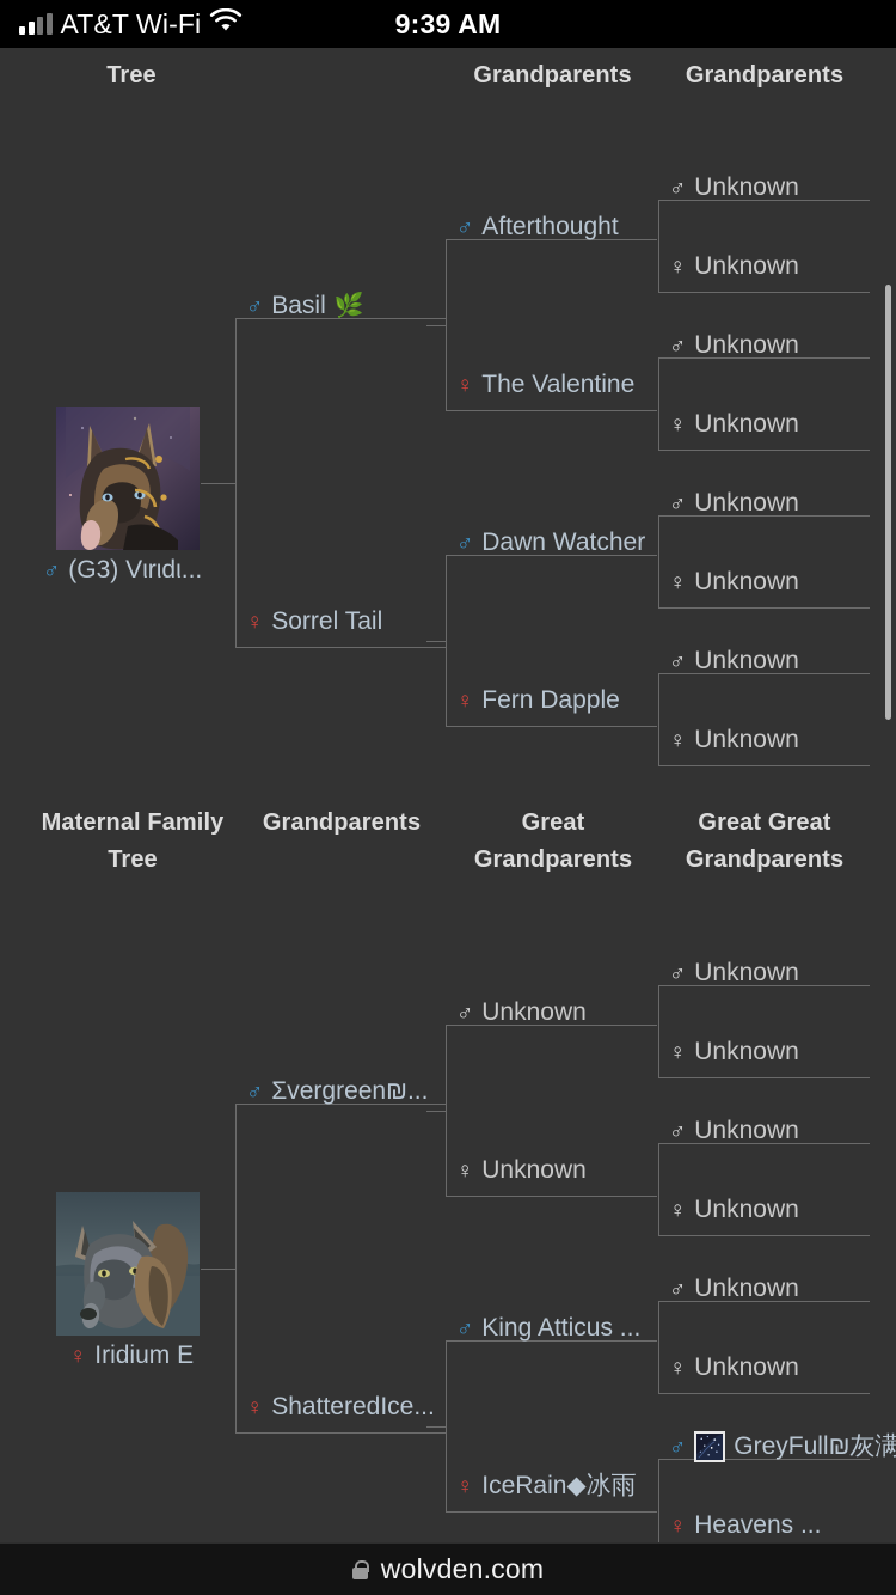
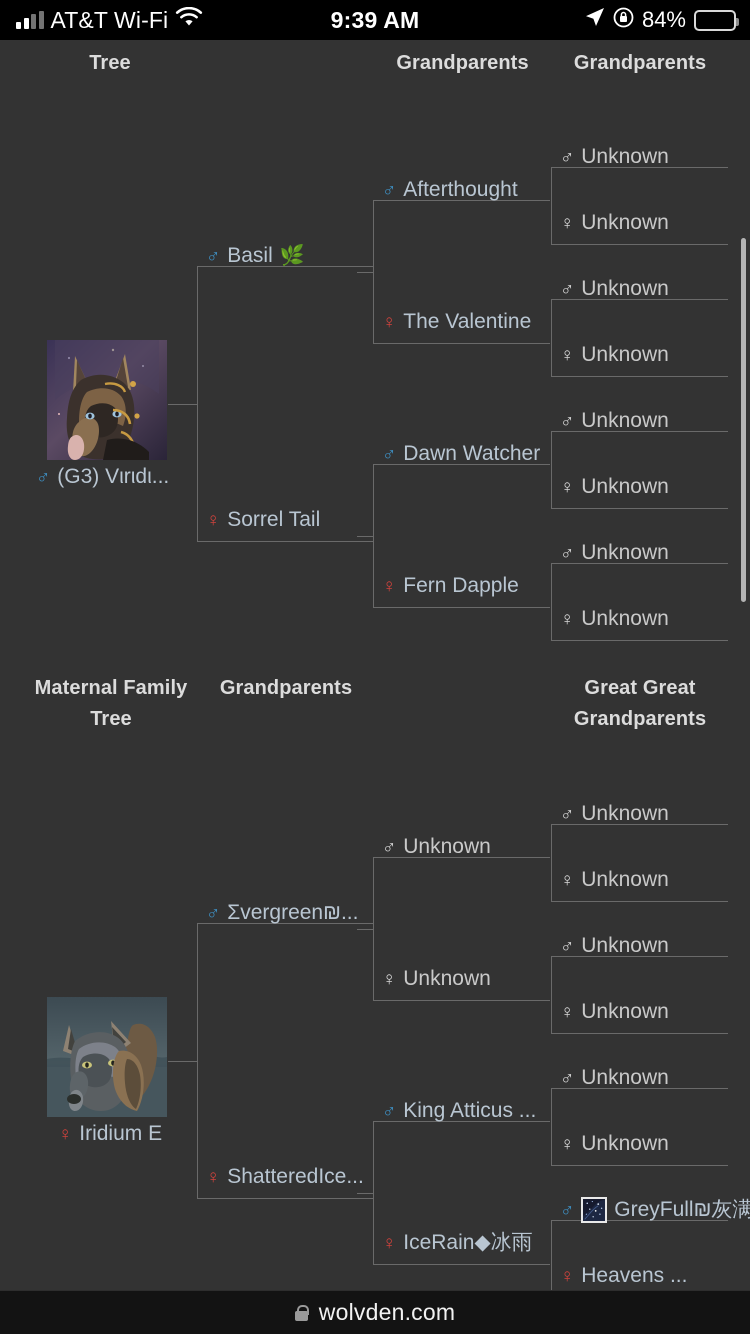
  AT&T Wi-Fi
  9:39 AM
+ 84%
  Tree
  Grandparents
  Grandparents
  ♂
  (G3) Vιrιdι...
  ♂
  Basil
  🌿
  ♀
  Sorrel Tail
  ♂
  Afterthought
  ♀
  The Valentine
  ♂
  Dawn Watcher
  ♀
  Fern Dapple
  ♂
  Unknown
  ♀
  Unknown
  ♂
  Unknown
  ♀
  Unknown
  ♂
  Unknown
  ♀
  Unknown
  ♂
  Unknown
  ♀
  Unknown
  Maternal Family Tree
  Grandparents
- Great Grandparents
  Great Great Grandparents
  ♀
  Iridium E
  ♂
  Σvergreen₪...
  ♀
  ShatteredIce...
  ♂
  Unknown
  ♀
  Unknown
  ♂
  King Atticus ...
  ♀
  IceRain◆冰雨
  ♂
  Unknown
  ♀
  Unknown
  ♂
  Unknown
  ♀
  Unknown
  ♂
  Unknown
  ♀
  Unknown
  ♂
  GreyFull₪灰满
  ♀
  Heavens ...
  wolvden.com
